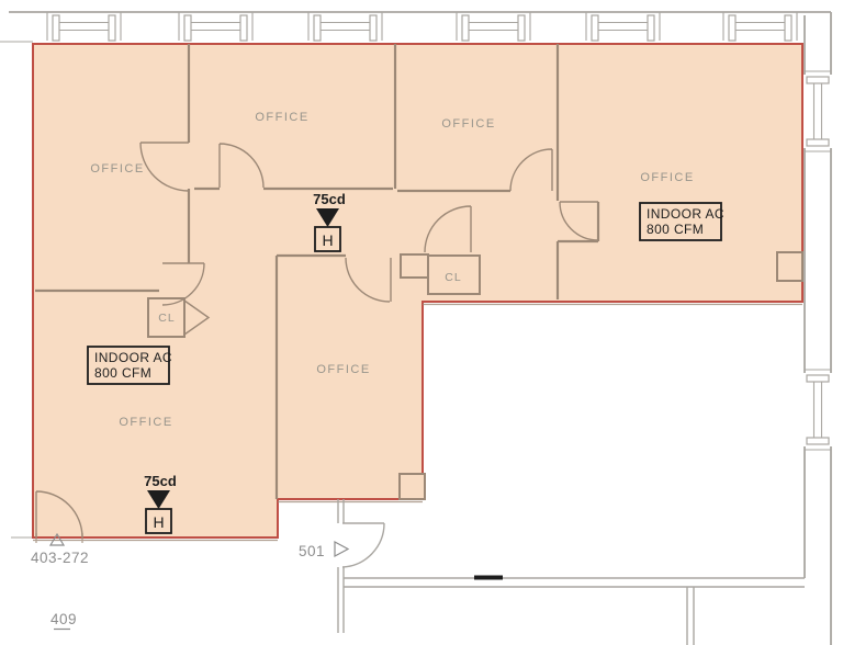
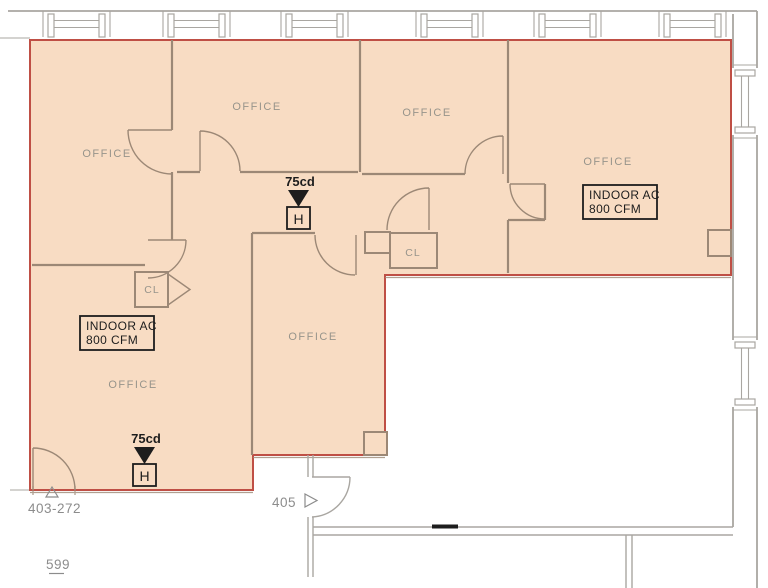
  OFFICE
  OFFICE
  OFFICE
  OFFICE
  OFFICE
  OFFICE
  CL
  CL
  INDOOR AC
  800 CFM
  INDOOR AC
  800 CFM
  75cd
  H
  75cd
  H
  403-272
- 501
+ 405
- 409
+ 599
